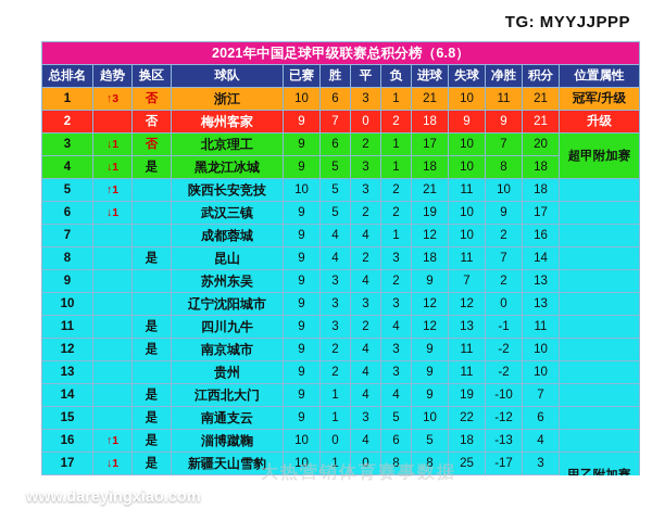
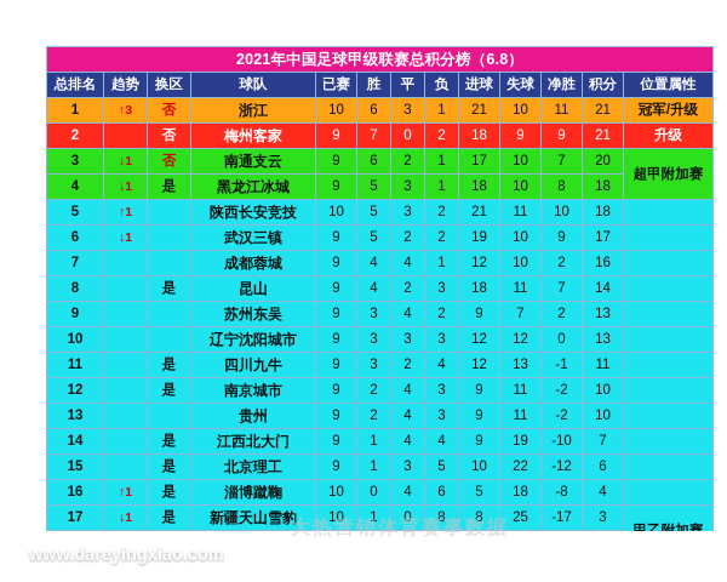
- TG: MYYJJPPP
  2021年中国足球甲级联赛总积分榜（6.8）
  总排名	趋势	换区	球队	已赛	胜	平	负	进球	失球	净胜	积分	位置属性
  1	↑3	否	浙江	10	6	3	1	21	10	11	21	冠军/升级
  2		否	梅州客家	9	7	0	2	18	9	9	21	升级
- 3	↓1	否	北京理工	9	6	2	1	17	10	7	20	超甲附加赛
+ 3	↓1	否	南通支云	9	6	2	1	17	10	7	20	超甲附加赛
  4	↓1	是	黑龙江冰城	9	5	3	1	18	10	8	18
  5	↑1		陕西长安竞技	10	5	3	2	21	11	10	18
  6	↓1		武汉三镇	9	5	2	2	19	10	9	17
  7			成都蓉城	9	4	4	1	12	10	2	16
  8		是	昆山	9	4	2	3	18	11	7	14
  9			苏州东吴	9	3	4	2	9	7	2	13
  10			辽宁沈阳城市	9	3	3	3	12	12	0	13
  11		是	四川九牛	9	3	2	4	12	13	-1	11
  12		是	南京城市	9	2	4	3	9	11	-2	10
  13			贵州	9	2	4	3	9	11	-2	10
  14		是	江西北大门	9	1	4	4	9	19	-10	7
- 15		是	南通支云	9	1	3	5	10	22	-12	6
+ 15		是	北京理工	9	1	3	5	10	22	-12	6
- 16	↑1	是	淄博蹴鞠	10	0	4	6	5	18	-13	4
+ 16	↑1	是	淄博蹴鞠	10	0	4	6	5	18	-8	4
  17	↓1	是	新疆天山雪豹	10	1	0	8	8	25	-17	3
  大热营销体育赛事数据
  www.dareyingxiao.com
